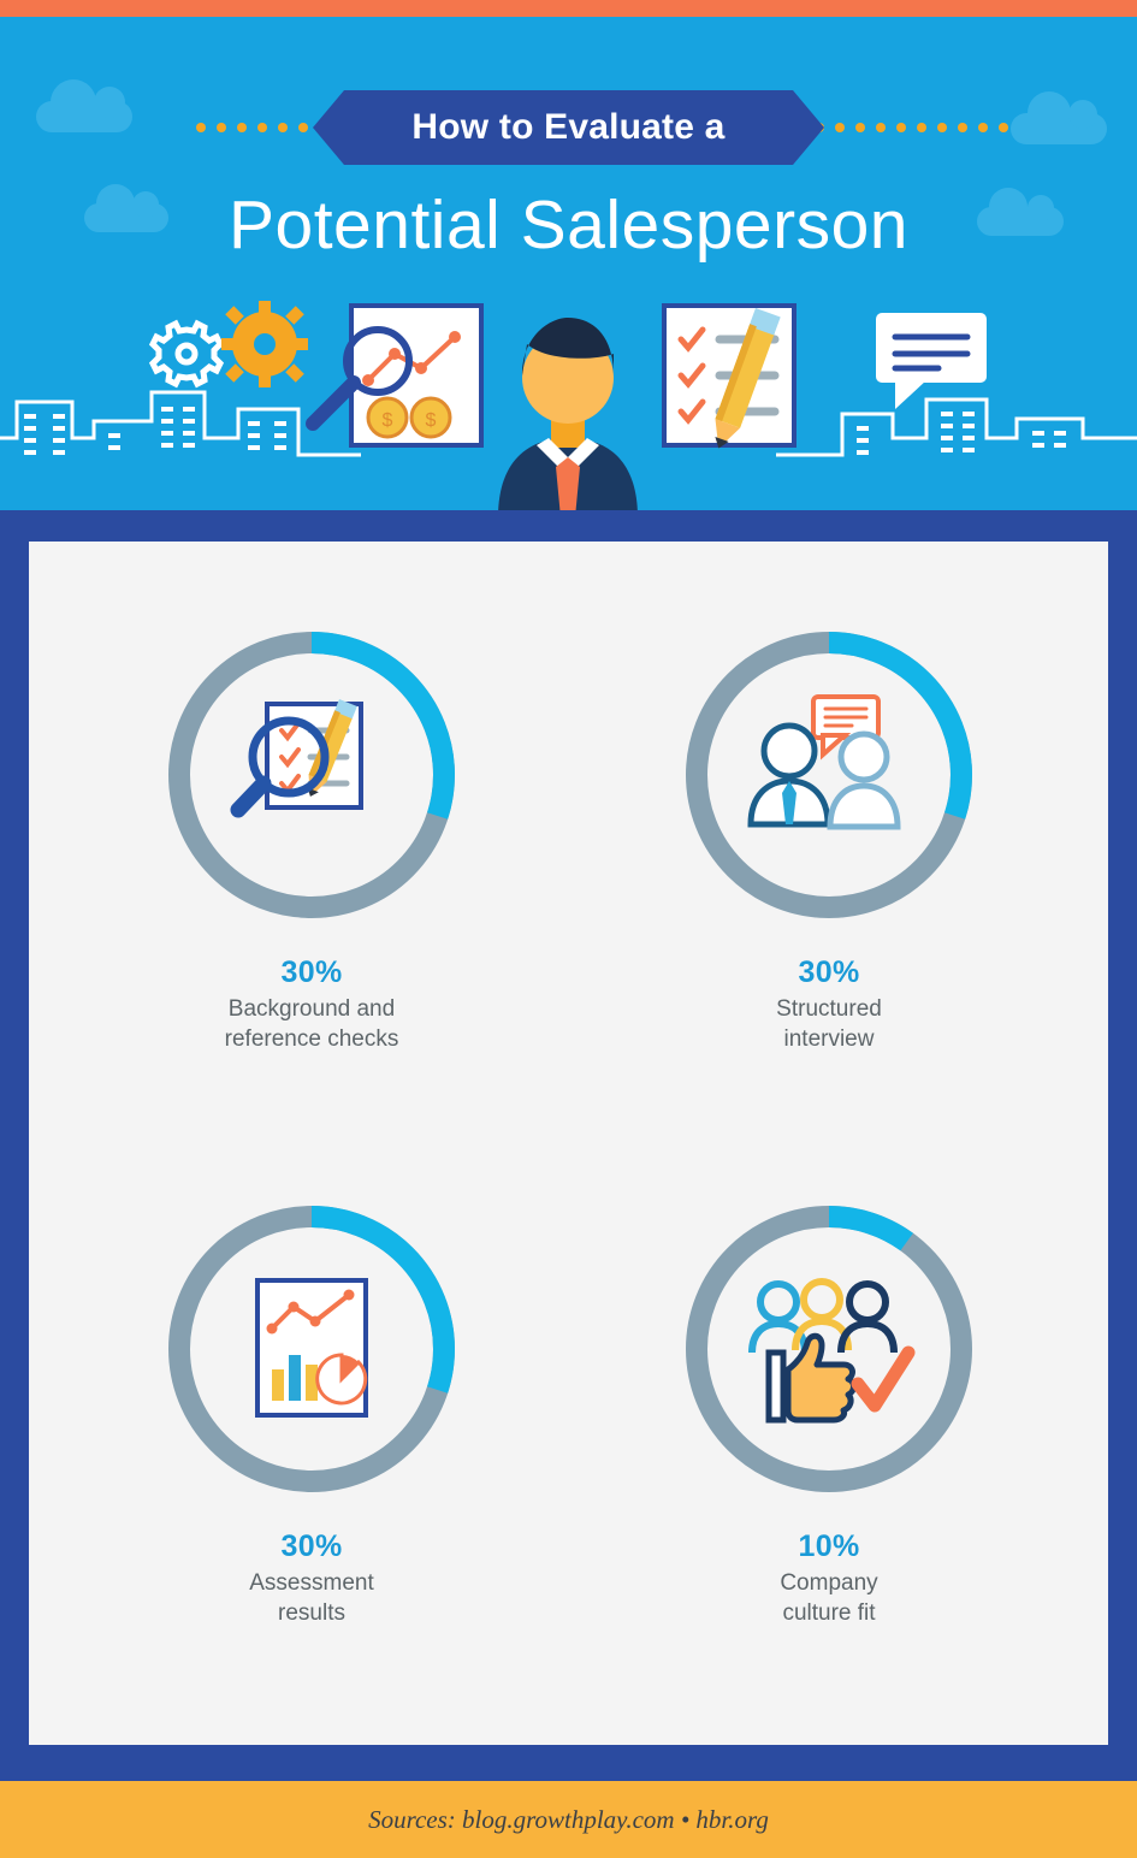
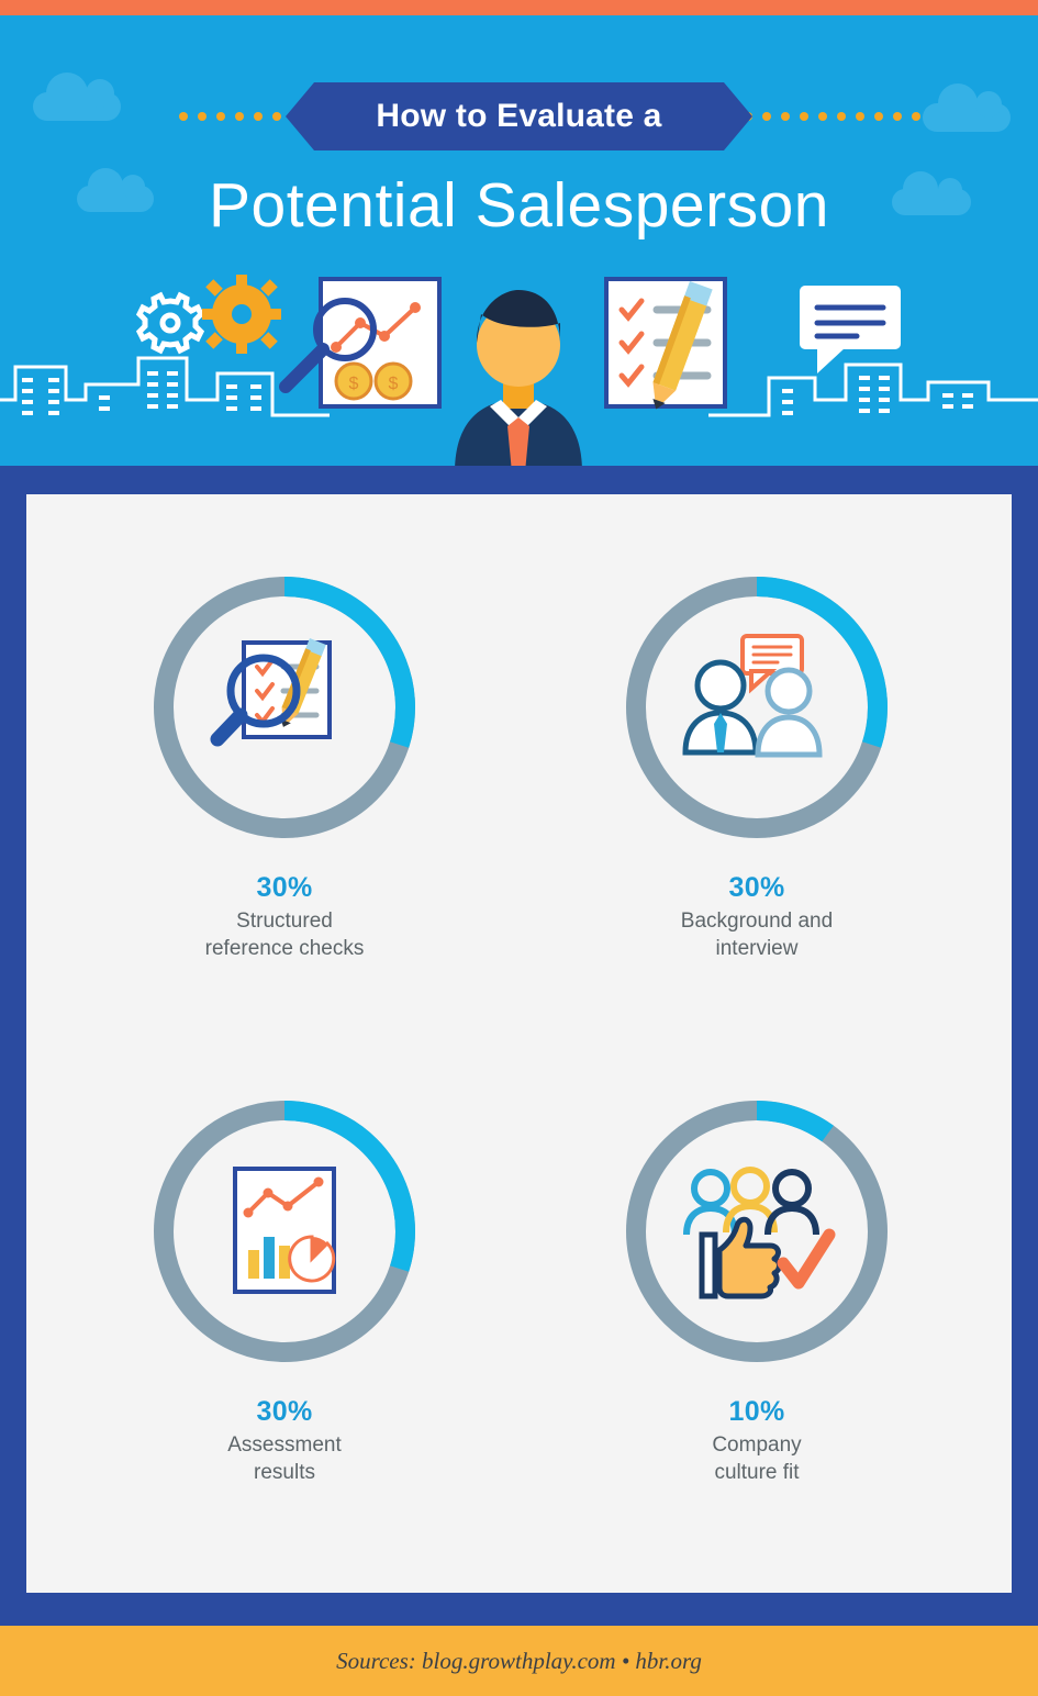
  How to Evaluate a
  Potential Salesperson
  $
  $
  30%
- Background and
+ Structured
  reference checks
  30%
- Structured
+ Background and
  interview
  30%
  Assessment
  results
  10%
  Company
  culture fit
  Sources: blog.growthplay.com • hbr.org
